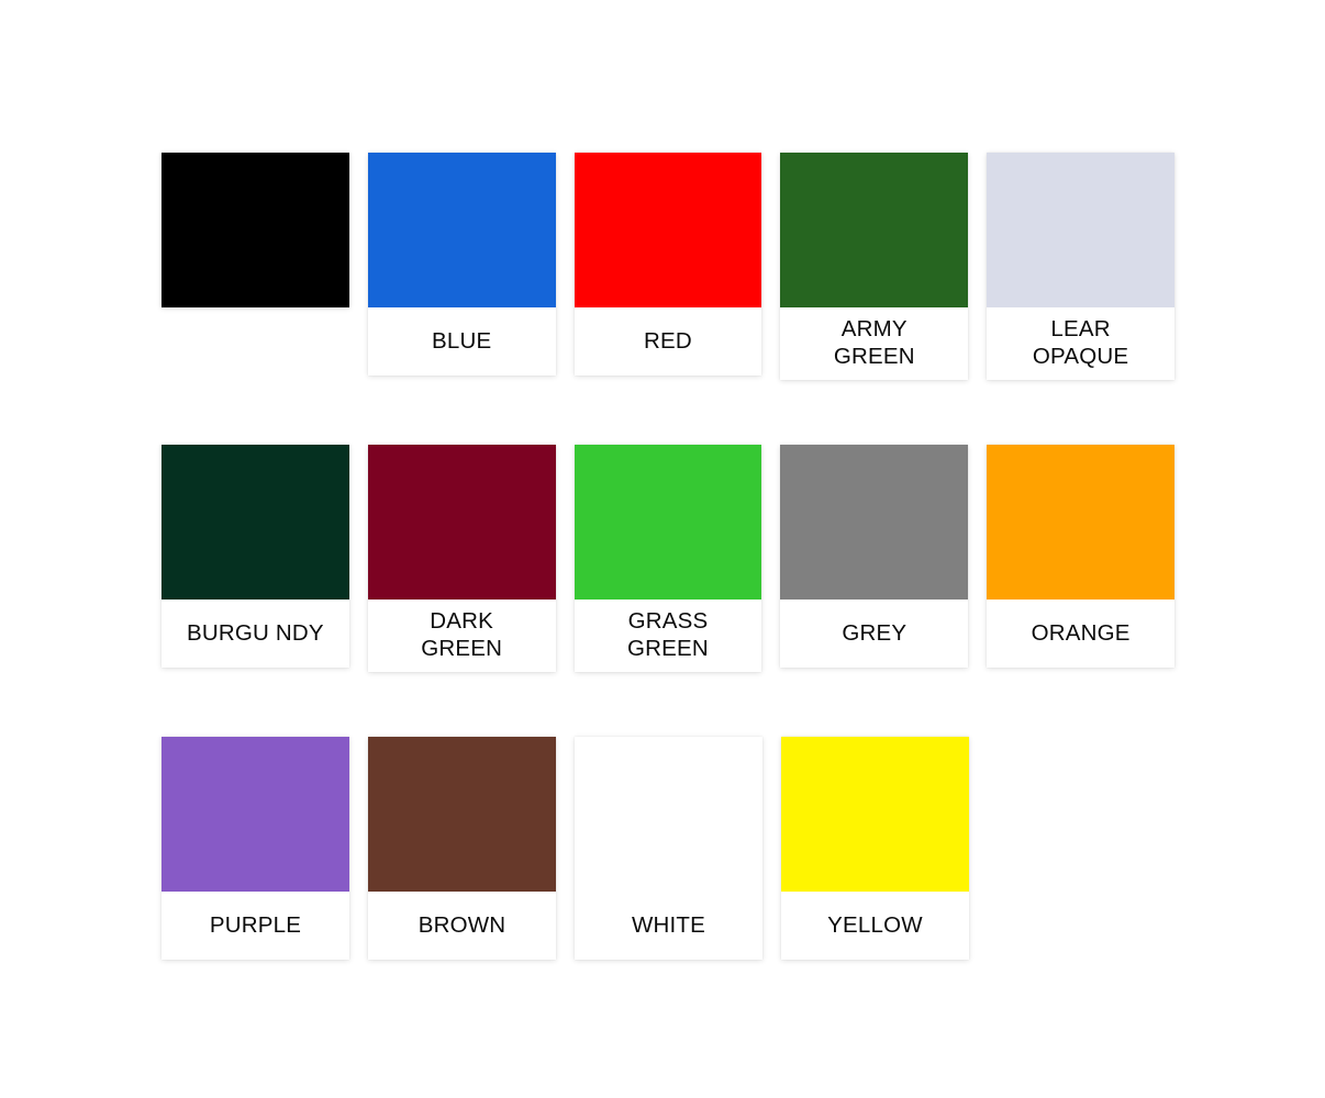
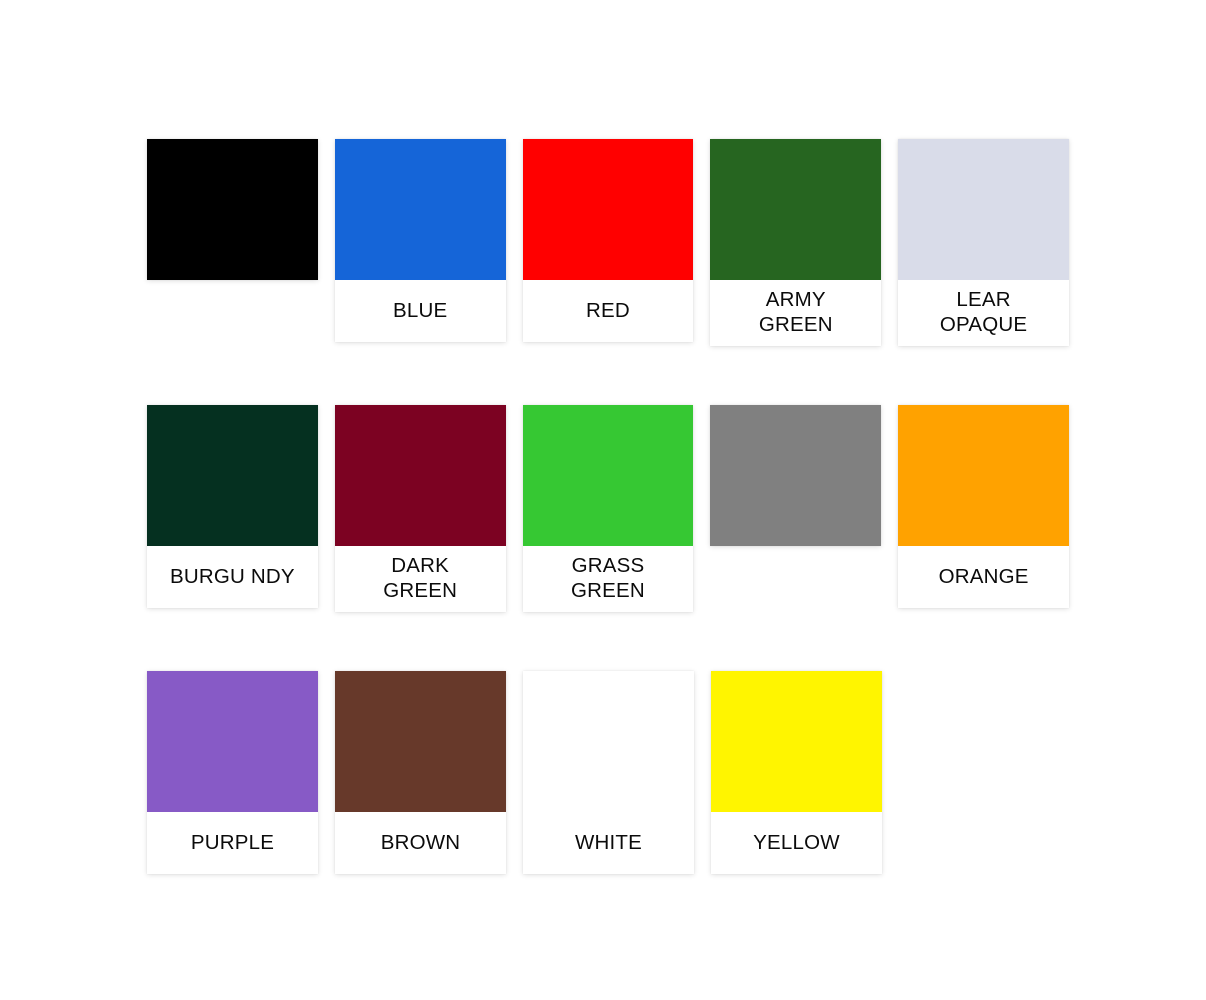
  BLUE
  RED
  ARMY
  GREEN
  LEAR
  OPAQUE
  BURGU NDY
  DARK
  GREEN
  GRASS
  GREEN
- GREY
  ORANGE
  PURPLE
  BROWN
  WHITE
  YELLOW
